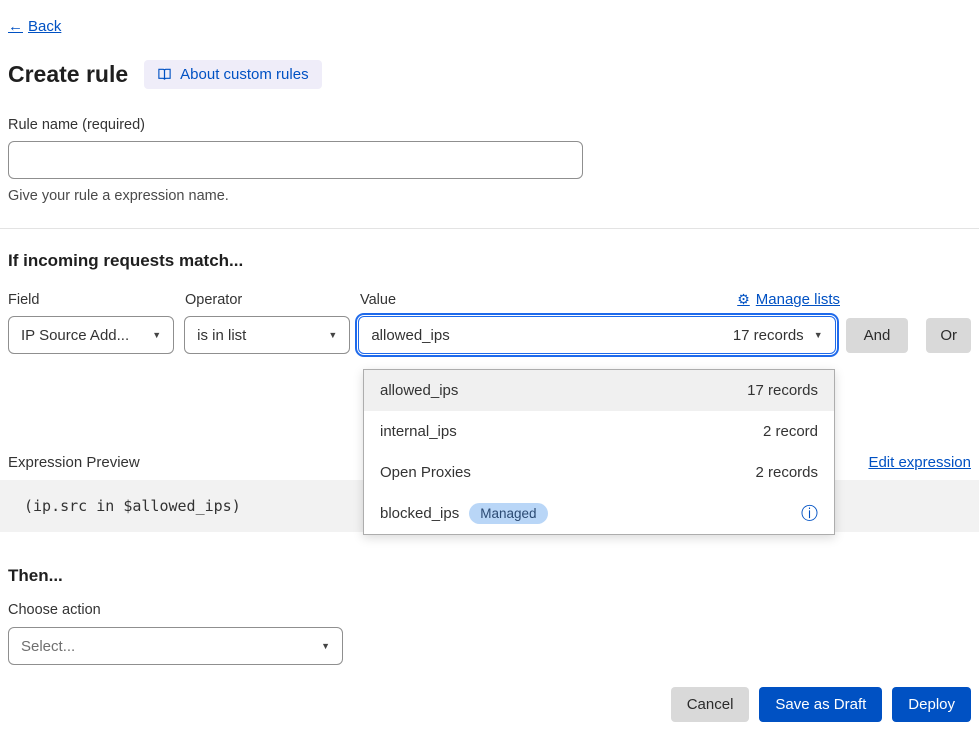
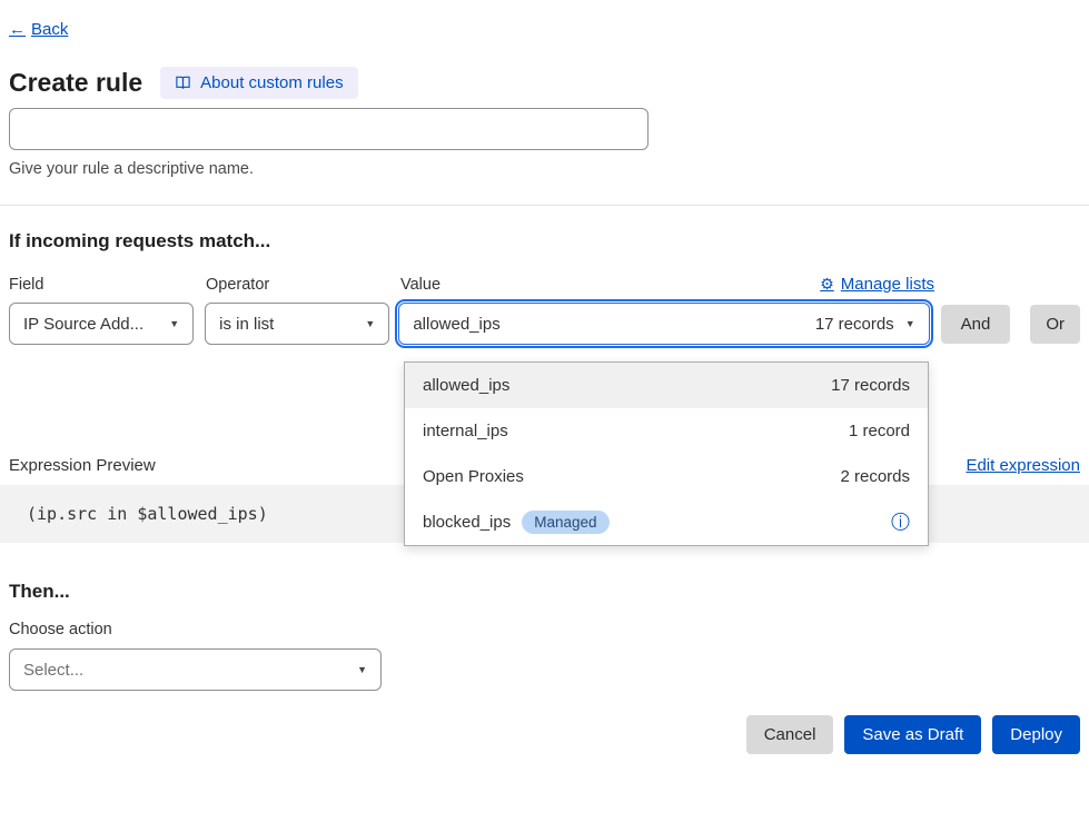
  ←
  Back
  Create rule
  About custom rules
- Rule name (required)
- Give your rule a expression name.
+ Give your rule a descriptive name.
  If incoming requests match...
  Field
  Operator
  Value
  ⚙
  Manage lists
  IP Source Add...
  ▼
  is in list
  ▼
  allowed_ips
  17 records
  ▼
  And
  Or
  allowed_ips
  17 records
  internal_ips
- 2 record
+ 1 record
  Open Proxies
  2 records
  blocked_ips
  Managed
  ⓘ
  Expression Preview
  Edit expression
  (ip.src in $allowed_ips)
  Then...
  Choose action
  Select...
  ▼
  Cancel
  Save as Draft
  Deploy
